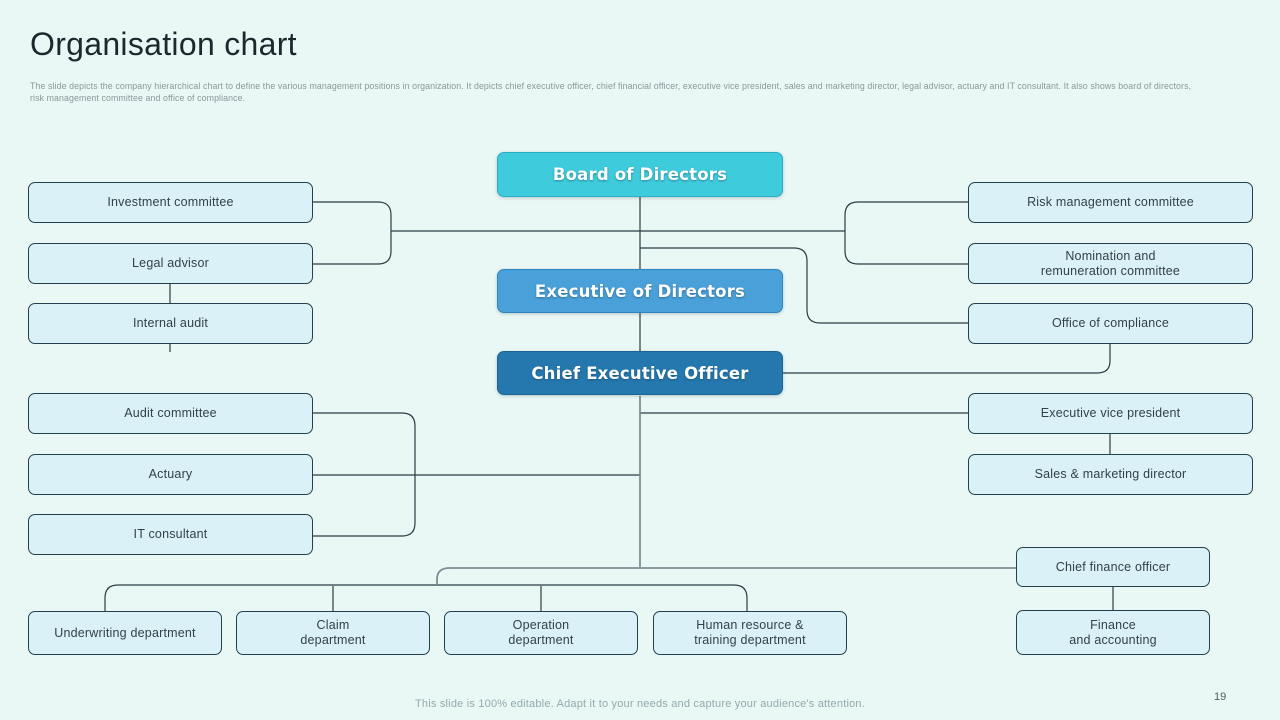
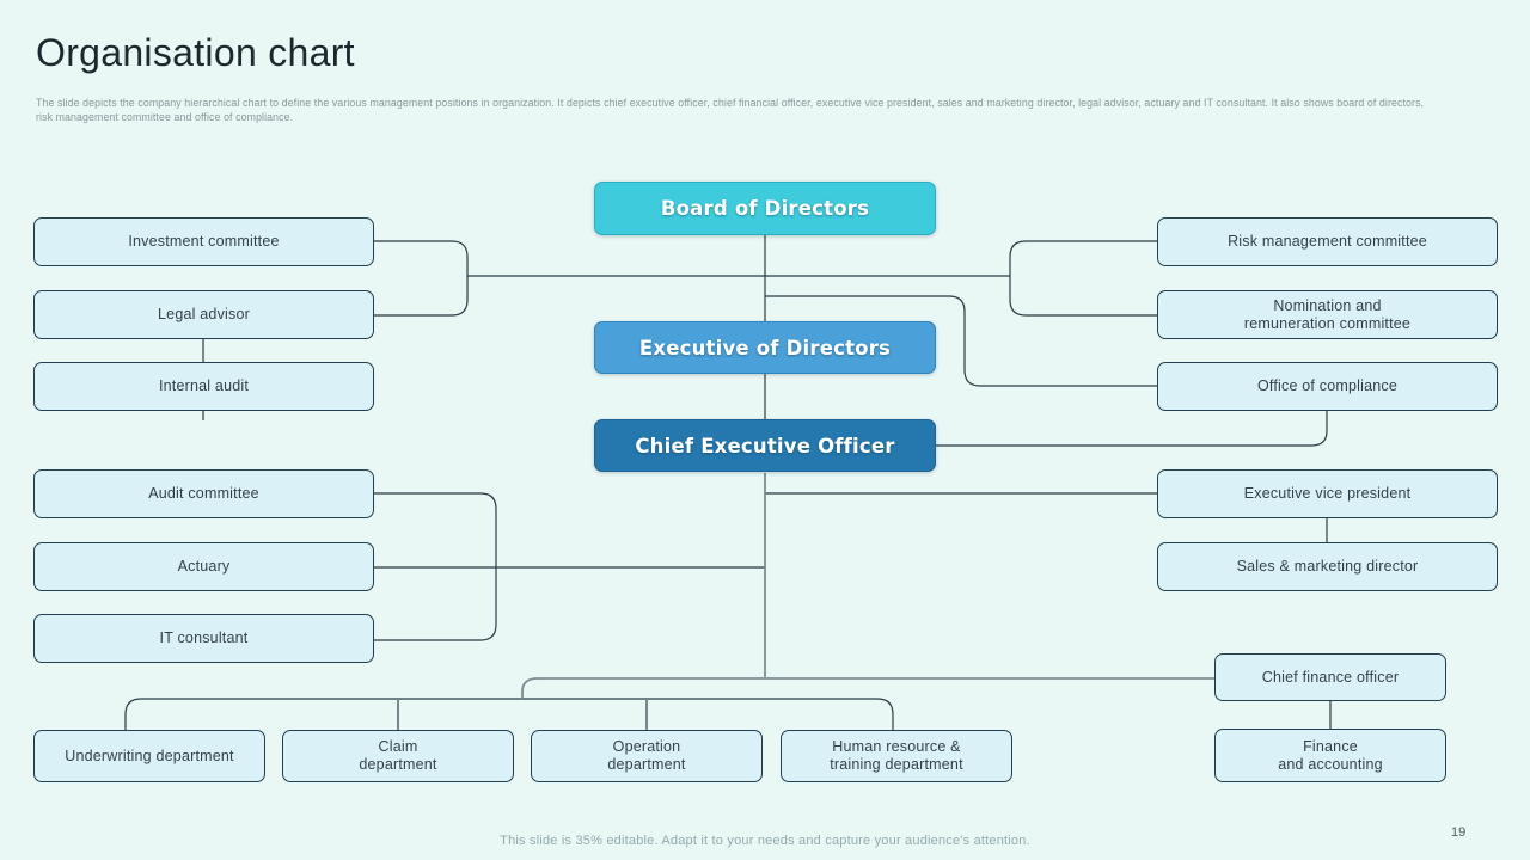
  Organisation chart
  The slide depicts the company hierarchical chart to define the various management positions in organization. It depicts chief executive officer, chief financial officer, executive vice president, sales and marketing director, legal advisor, actuary and IT consultant. It also shows board of directors,
  risk management committee and office of compliance.
  Board of Directors
  Executive of Directors
  Chief Executive Officer
  Investment committee
  Legal advisor
  Internal audit
  Audit committee
  Actuary
  IT consultant
  Risk management committee
  Nomination and
  remuneration committee
  Office of compliance
  Executive vice president
  Sales & marketing director
  Chief finance officer
  Finance
  and accounting
  Underwriting department
  Claim
  department
  Operation
  department
  Human resource &
  training department
- This slide is 100% editable. Adapt it to your needs and capture your audience's attention.
+ This slide is 35% editable. Adapt it to your needs and capture your audience's attention.
  19
